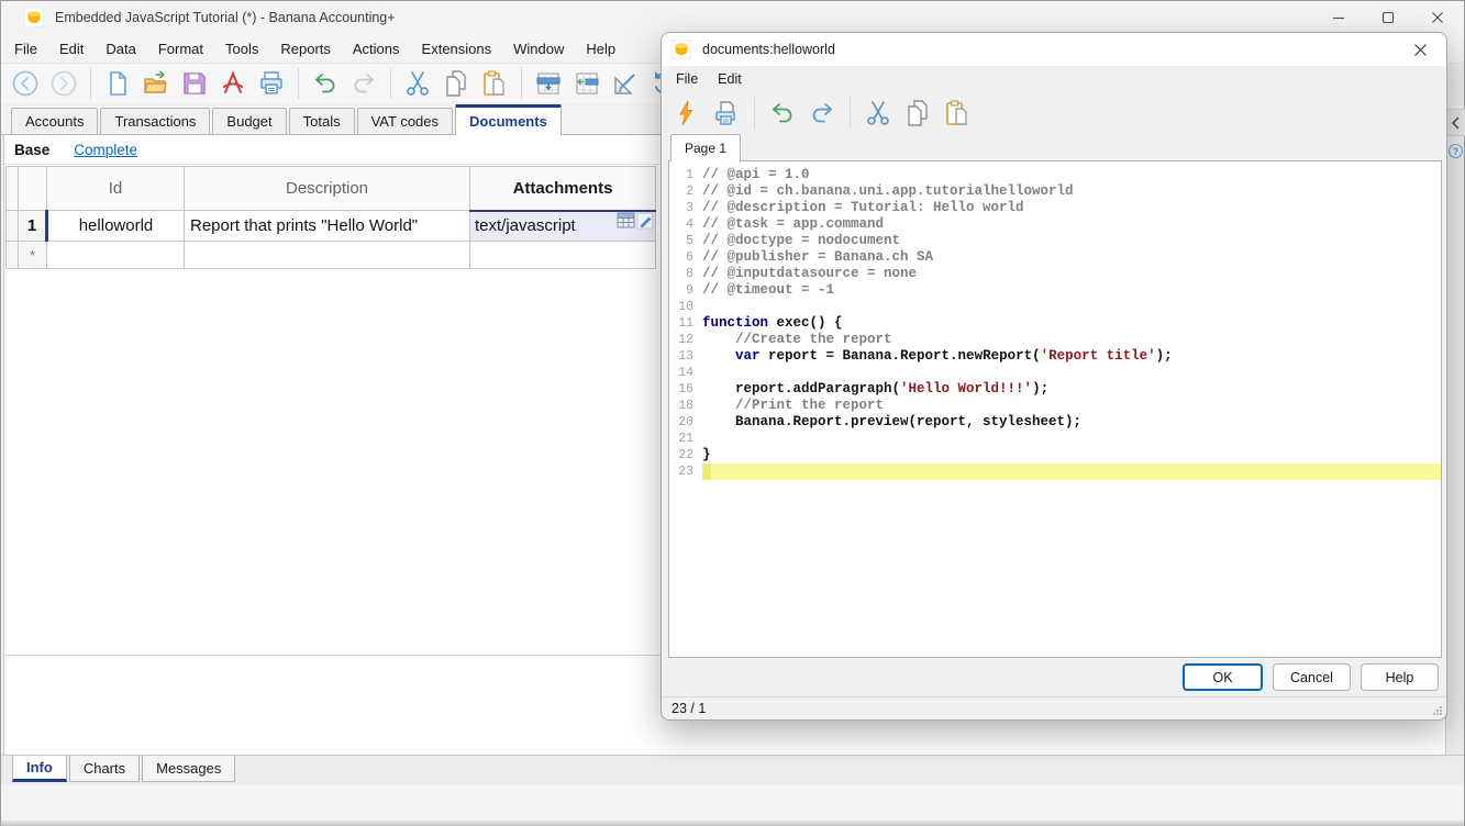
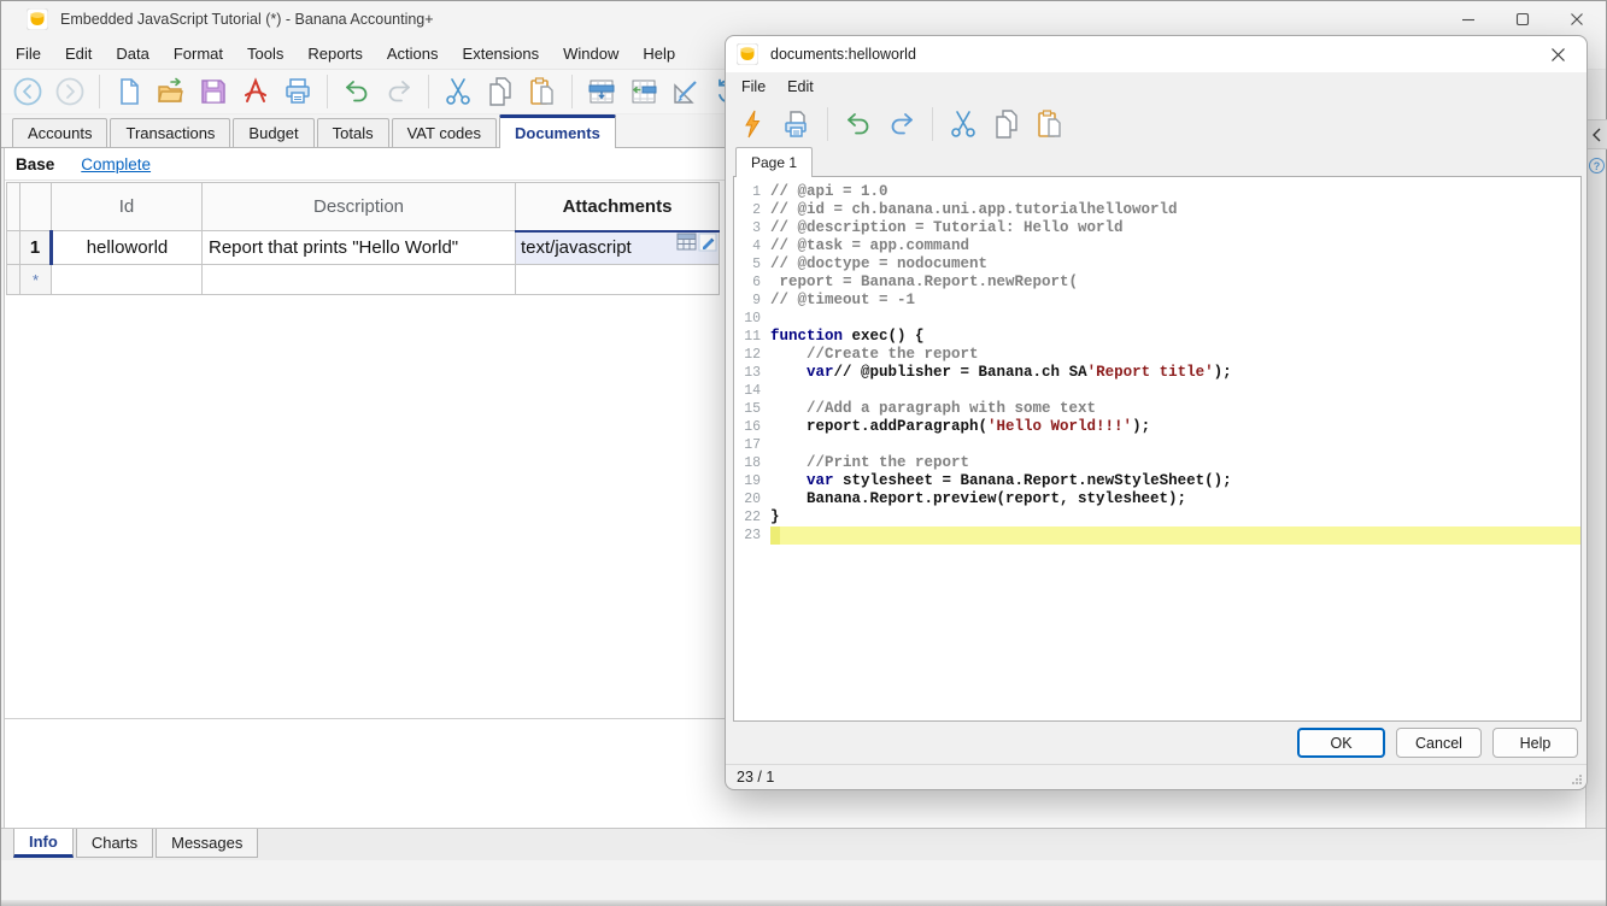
  Embedded JavaScript Tutorial (*) - Banana Accounting+
  File
  Edit
  Data
  Format
  Tools
  Reports
  Actions
  Extensions
  Window
  Help
  Accounts
  Transactions
  Budget
  Totals
  VAT codes
  Documents
  Base
  Complete
  		Id	Description	Attachments
  	1	helloworld	Report that prints "Hello World"	text/javascript
  	*
  ?
  Info
  Charts
  Messages
  documents:helloworld
  File
  Edit
  Page 1
  1
  // @api = 1.0
  2
  // @id = ch.banana.uni.app.tutorialhelloworld
  3
  // @description = Tutorial: Hello world
  4
  // @task = app.command
  5
  // @doctype = nodocument
  6
- // @publisher = Banana.ch SA
+ report = Banana.Report.newReport(
- 8
- // @inputdatasource = none
  9
  // @timeout = -1
  10
  11
  function exec() {
  12
  //Create the report
  13
- var report = Banana.Report.newReport('Report title');
+ var// @publisher = Banana.ch SA'Report title');
  14
+ 15
+ //Add a paragraph with some text
  16
  report.addParagraph('Hello World!!!');
+ 17
  18
  //Print the report
+ 19
+ var stylesheet = Banana.Report.newStyleSheet();
  20
  Banana.Report.preview(report, stylesheet);
- 21
  22
  }
  23
  OK
  Cancel
  Help
  23 / 1
